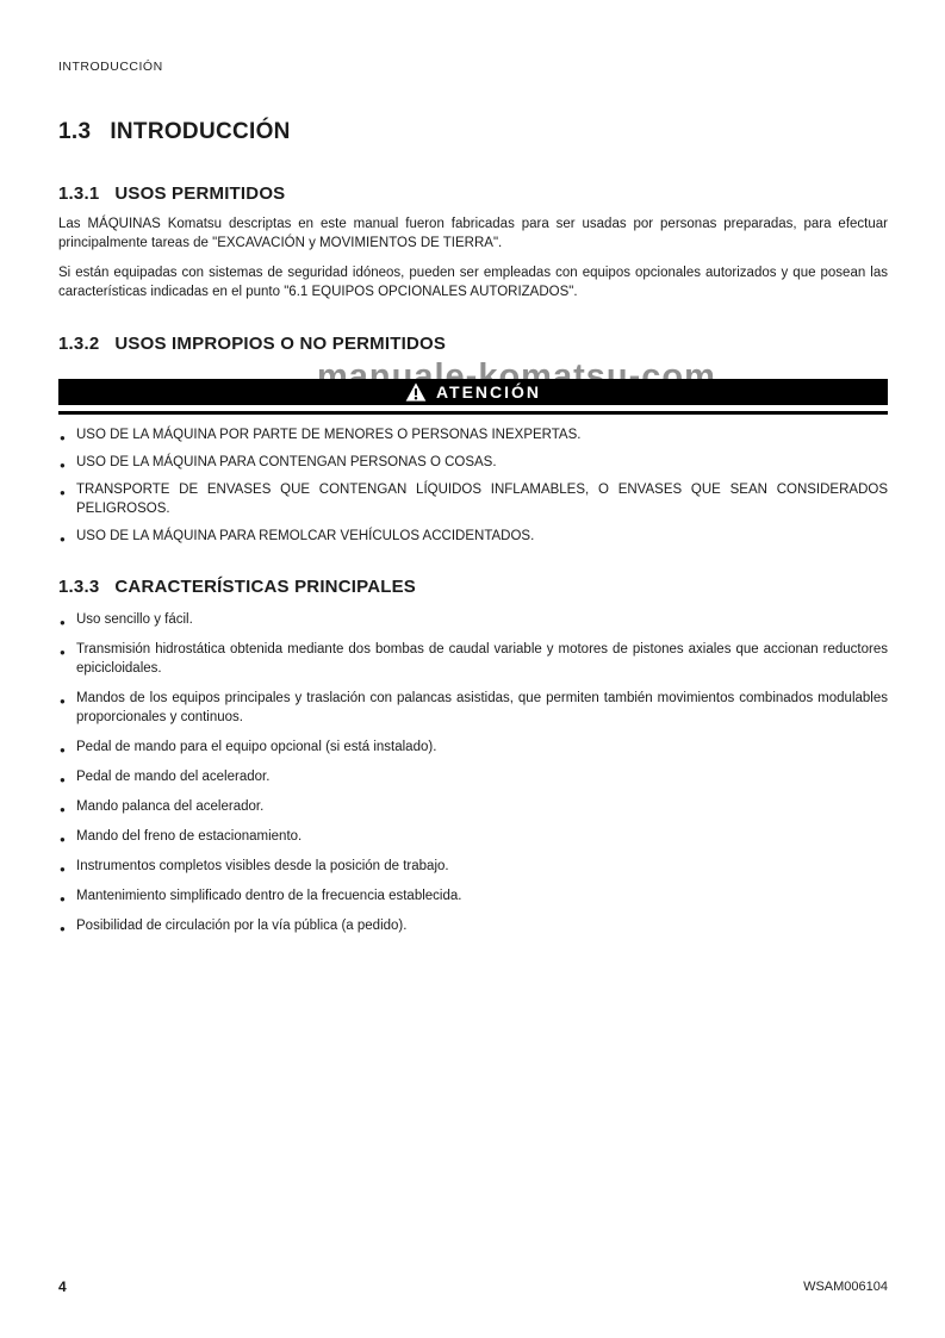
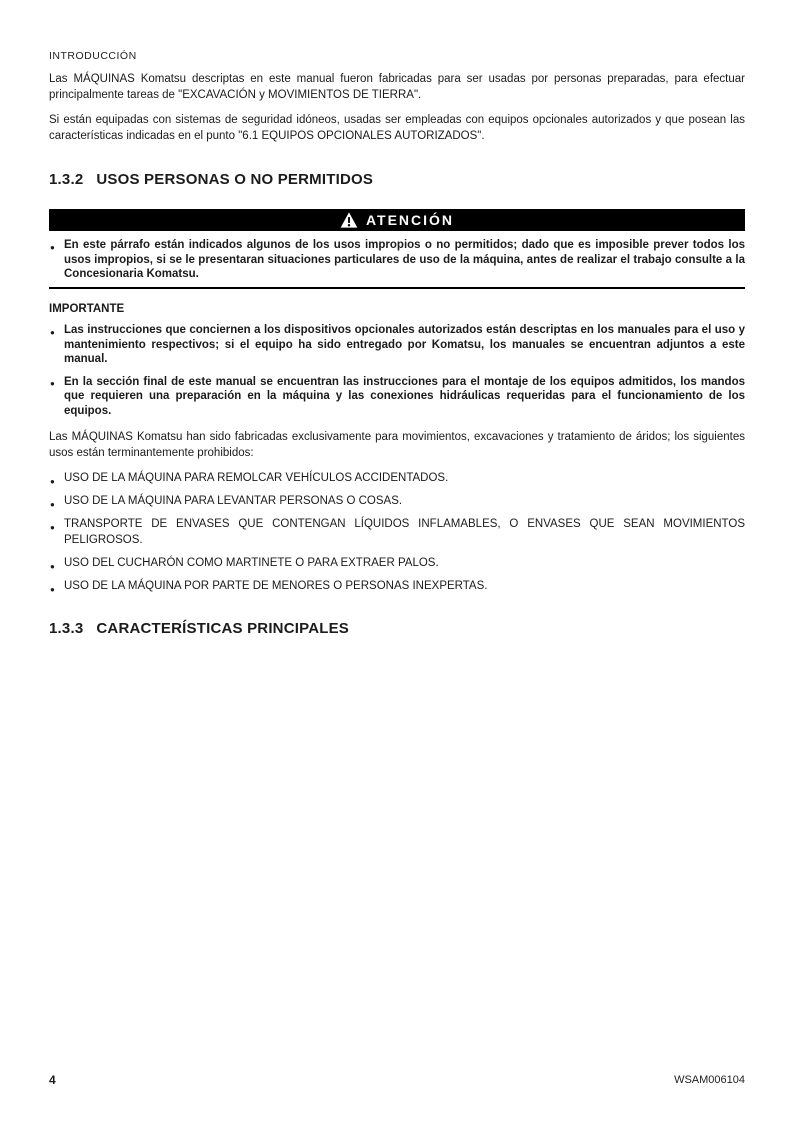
  INTRODUCCIÓN
- 1.3 INTRODUCCIÓN
- 1.3.1 USOS PERMITIDOS
  Las MÁQUINAS Komatsu descriptas en este manual fueron fabricadas para ser usadas por personas preparadas, para efectuar principalmente tareas de "EXCAVACIÓN y MOVIMIENTOS DE TIERRA".
- Si están equipadas con sistemas de seguridad idóneos, pueden ser empleadas con equipos opcionales autorizados y que posean las características indicadas en el punto "6.1 EQUIPOS OPCIONALES AUTORIZADOS".
+ Si están equipadas con sistemas de seguridad idóneos, usadas ser empleadas con equipos opcionales autorizados y que posean las características indicadas en el punto "6.1 EQUIPOS OPCIONALES AUTORIZADOS".
- 1.3.2 USOS IMPROPIOS O NO PERMITIDOS
+ 1.3.2 USOS PERSONAS O NO PERMITIDOS
- manuale-komatsu-com
  ATENCIÓN
+ En este párrafo están indicados algunos de los usos impropios o no permitidos; dado que es imposible prever todos los usos impropios, si se le presentaran situaciones particulares de uso de la máquina, antes de realizar el trabajo consulte a la Concesionaria Komatsu.
+ IMPORTANTE
+ Las instrucciones que conciernen a los dispositivos opcionales autorizados están descriptas en los manuales para el uso y mantenimiento respectivos; si el equipo ha sido entregado por Komatsu, los manuales se encuentran adjuntos a este manual.
+ En la sección final de este manual se encuentran las instrucciones para el montaje de los equipos admitidos, los mandos que requieren una preparación en la máquina y las conexiones hidráulicas requeridas para el funcionamiento de los equipos.
+ Las MÁQUINAS Komatsu han sido fabricadas exclusivamente para movimientos, excavaciones y tratamiento de áridos; los siguientes usos están terminantemente prohibidos:
- USO DE LA MÁQUINA POR PARTE DE MENORES O PERSONAS INEXPERTAS.
+ USO DE LA MÁQUINA PARA REMOLCAR VEHÍCULOS ACCIDENTADOS.
- USO DE LA MÁQUINA PARA CONTENGAN PERSONAS O COSAS.
+ USO DE LA MÁQUINA PARA LEVANTAR PERSONAS O COSAS.
- TRANSPORTE DE ENVASES QUE CONTENGAN LÍQUIDOS INFLAMABLES, O ENVASES QUE SEAN CONSIDERADOS PELIGROSOS.
+ TRANSPORTE DE ENVASES QUE CONTENGAN LÍQUIDOS INFLAMABLES, O ENVASES QUE SEAN MOVIMIENTOS PELIGROSOS.
+ USO DEL CUCHARÓN COMO MARTINETE O PARA EXTRAER PALOS.
- USO DE LA MÁQUINA PARA REMOLCAR VEHÍCULOS ACCIDENTADOS.
+ USO DE LA MÁQUINA POR PARTE DE MENORES O PERSONAS INEXPERTAS.
  1.3.3 CARACTERÍSTICAS PRINCIPALES
- Uso sencillo y fácil.
- Transmisión hidrostática obtenida mediante dos bombas de caudal variable y motores de pistones axiales que accionan reductores epicicloidales.
- Mandos de los equipos principales y traslación con palancas asistidas, que permiten también movimientos combinados modulables proporcionales y continuos.
- Pedal de mando para el equipo opcional (si está instalado).
- Pedal de mando del acelerador.
- Mando palanca del acelerador.
- Mando del freno de estacionamiento.
- Instrumentos completos visibles desde la posición de trabajo.
- Mantenimiento simplificado dentro de la frecuencia establecida.
- Posibilidad de circulación por la vía pública (a pedido).
  4
  WSAM006104
